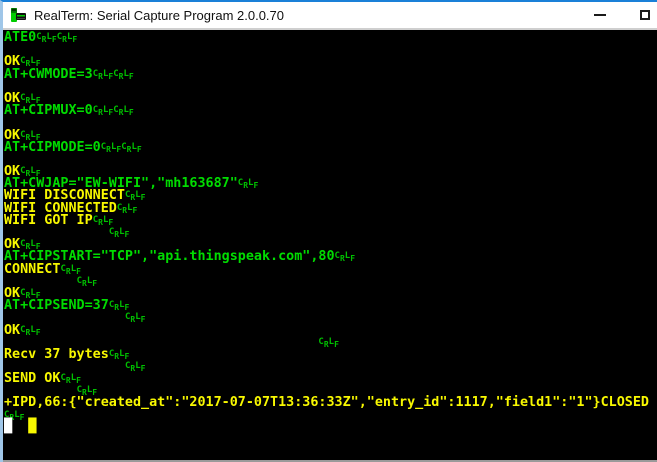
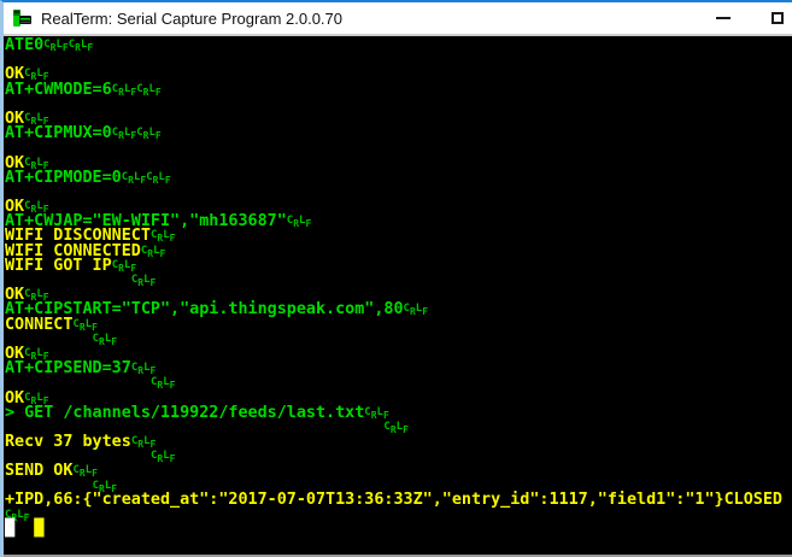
  RealTerm: Serial Capture Program 2.0.0.70
  ATE0CRLFCRLF
  OKCRLF
- AT+CWMODE=3CRLFCRLF
+ AT+CWMODE=6CRLFCRLF
  OKCRLF
  AT+CIPMUX=0CRLFCRLF
  OKCRLF
  AT+CIPMODE=0CRLFCRLF
  OKCRLF
  AT+CWJAP="EW-WIFI","mh163687"CRLF
  WIFI DISCONNECTCRLF
  WIFI CONNECTEDCRLF
  WIFI GOT IPCRLF
  CRLF
  OKCRLF
  AT+CIPSTART="TCP","api.thingspeak.com",80CRLF
  CONNECTCRLF
  CRLF
  OKCRLF
  AT+CIPSEND=37CRLF
  CRLF
  OKCRLF
+ > GET /channels/119922/feeds/last.txtCRLF
  CRLF
  Recv 37 bytesCRLF
  CRLF
  SEND OKCRLF
  CRLF
  +IPD,66:{"created_at":"2017-07-07T13:36:33Z","entry_id":1117,"field1":"1"}CLOSED
  CRLF
  █ █
